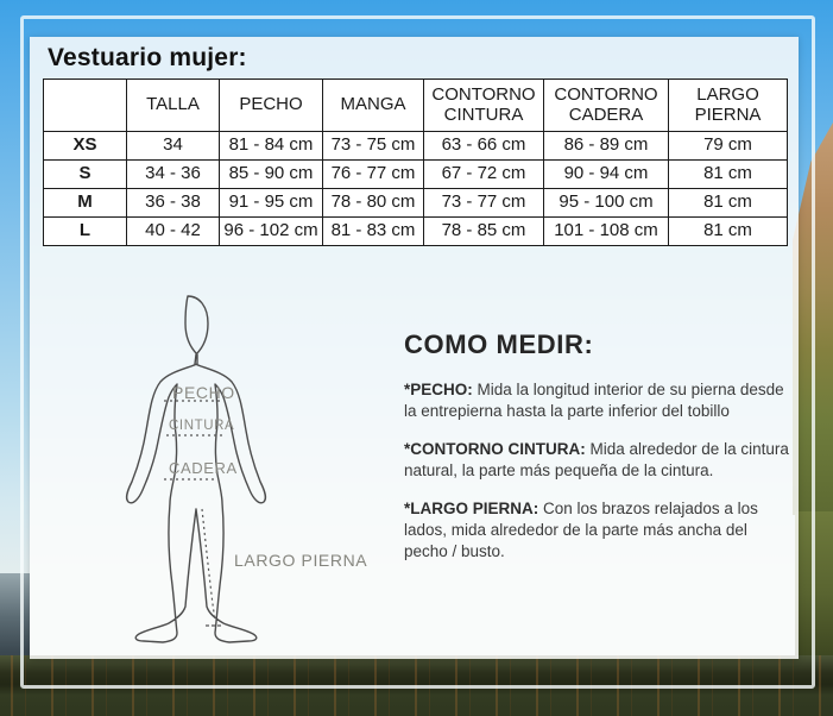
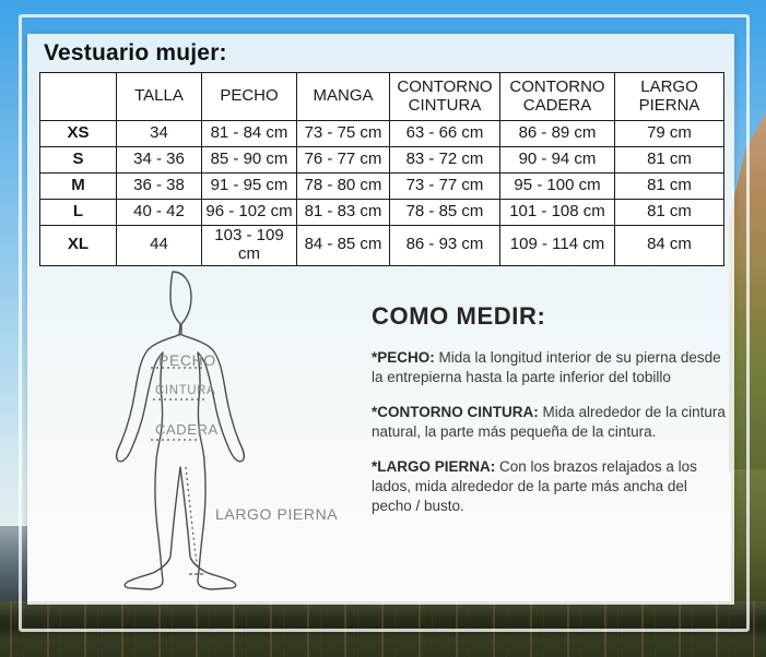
  Vestuario mujer:
  	TALLA	PECHO	MANGA	CONTORNO CINTURA	CONTORNO CADERA	LARGO PIERNA
  XS	34	81 - 84 cm	73 - 75 cm	63 - 66 cm	86 - 89 cm	79 cm
- S	34 - 36	85 - 90 cm	76 - 77 cm	67 - 72 cm	90 - 94 cm	81 cm
+ S	34 - 36	85 - 90 cm	76 - 77 cm	83 - 72 cm	90 - 94 cm	81 cm
  M	36 - 38	91 - 95 cm	78 - 80 cm	73 - 77 cm	95 - 100 cm	81 cm
  L	40 - 42	96 - 102 cm	81 - 83 cm	78 - 85 cm	101 - 108 cm	81 cm
+ XL	44	103 - 109 cm	84 - 85 cm	86 - 93 cm	109 - 114 cm	84 cm
  PECHO
  CINTURA
  CADERA
  LARGO PIERNA
  COMO MEDIR:
  *PECHO: Mida la longitud interior de su pierna desde la entrepierna hasta la parte inferior del tobillo
  *CONTORNO CINTURA: Mida alrededor de la cintura natural, la parte más pequeña de la cintura.
  *LARGO PIERNA: Con los brazos relajados a los lados, mida alrededor de la parte más ancha del pecho / busto.
